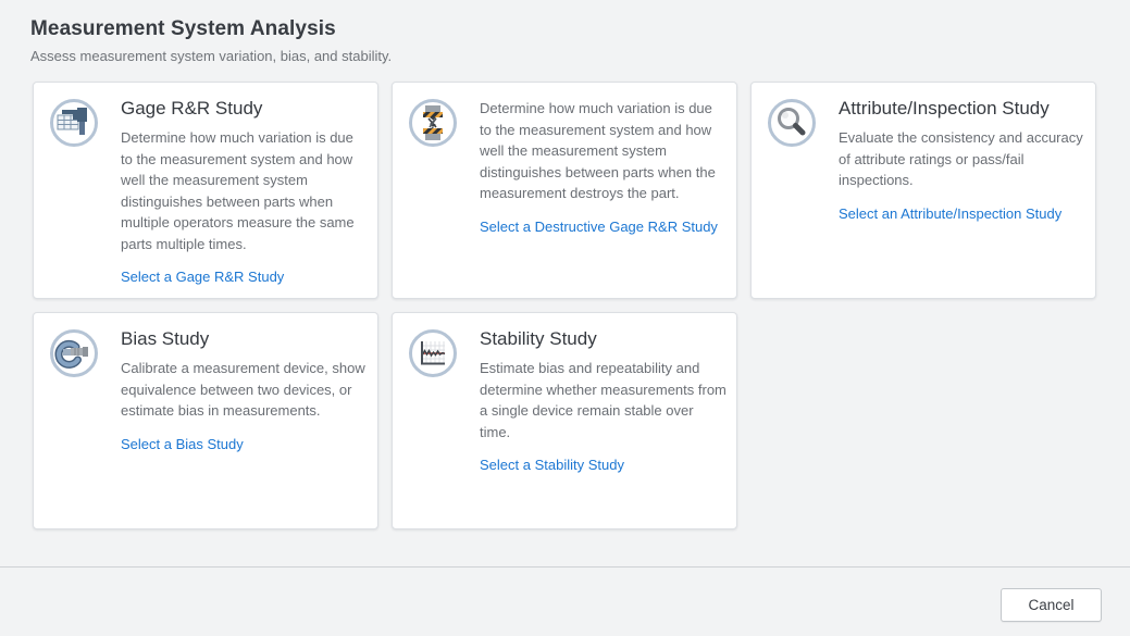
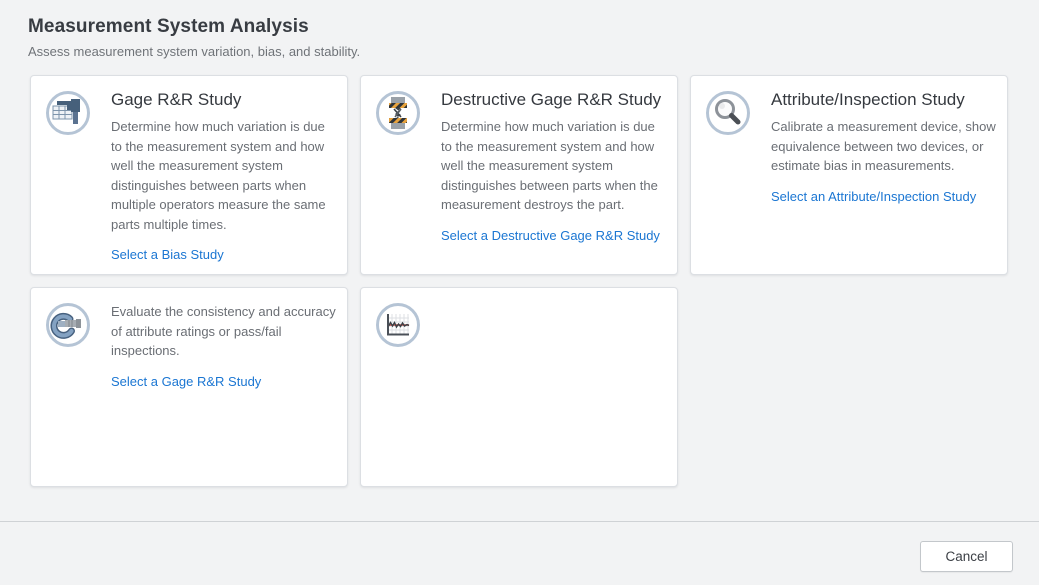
  Measurement System Analysis
  Assess measurement system variation, bias, and stability.
  Gage R&R Study
  Determine how much variation is due to the measurement system and how well the measurement system distinguishes between parts when multiple operators measure the same parts multiple times.
- Select a Gage R&R Study
+ Select a Bias Study
+ Destructive Gage R&R Study
  Determine how much variation is due to the measurement system and how well the measurement system distinguishes between parts when the measurement destroys the part.
  Select a Destructive Gage R&R Study
  Attribute/Inspection Study
- Evaluate the consistency and accuracy of attribute ratings or pass/fail inspections.
+ Calibrate a measurement device, show equivalence between two devices, or estimate bias in measurements.
  Select an Attribute/Inspection Study
- Bias Study
- Calibrate a measurement device, show equivalence between two devices, or estimate bias in measurements.
+ Evaluate the consistency and accuracy of attribute ratings or pass/fail inspections.
- Select a Bias Study
+ Select a Gage R&R Study
- Stability Study
- Estimate bias and repeatability and determine whether measurements from a single device remain stable over time.
- Select a Stability Study
  Cancel
